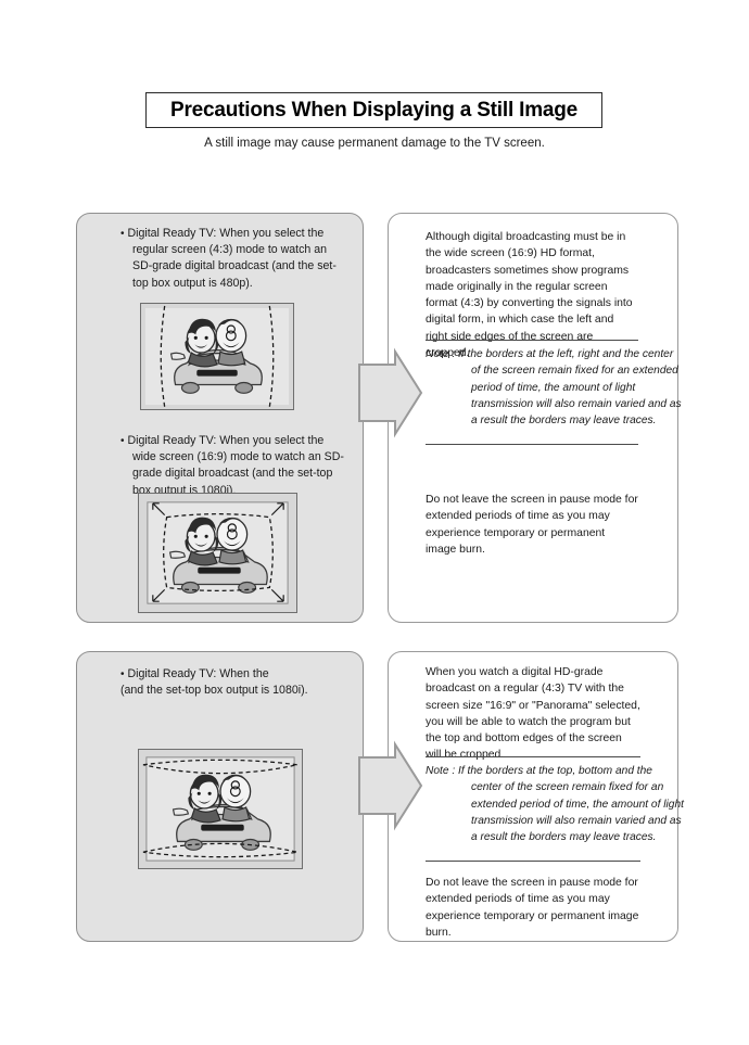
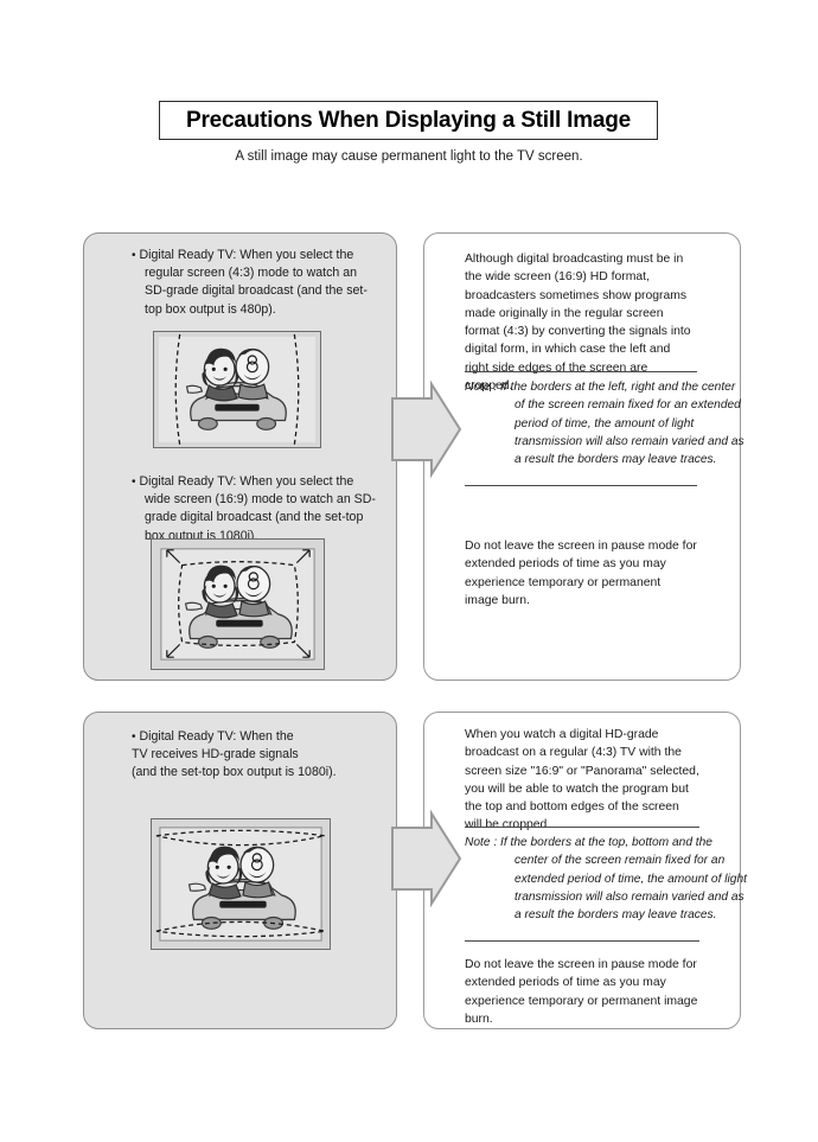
  Precautions When Displaying a Still Image
- A still image may cause permanent damage to the TV screen.
+ A still image may cause permanent light to the TV screen.
  • Digital Ready TV: When you select the regular screen (4:3) mode to watch an SD-grade digital broadcast (and the set-top box output is 480p).
  • Digital Ready TV: When you select the wide screen (16:9) mode to watch an SD-grade digital broadcast (and the set-top box output is 1080i).
  Although digital broadcasting must be in the wide screen (16:9) HD format, broadcasters sometimes show programs made originally in the regular screen format (4:3) by converting the signals into digital form, in which case the left and right side edges of the screen are cropped.
  Note : If the borders at the left, right and the center of the screen remain fixed for an extended period of time, the amount of light transmission will also remain varied and as a result the borders may leave traces.
  Do not leave the screen in pause mode for extended periods of time as you may experience temporary or permanent image burn.
  • Digital Ready TV: When the
+ TV receives HD-grade signals
  (and the set-top box output is 1080i).
  When you watch a digital HD-grade broadcast on a regular (4:3) TV with the screen size "16:9" or "Panorama" selected, you will be able to watch the program but the top and bottom edges of the screen will be cropped.
  Note : If the borders at the top, bottom and the center of the screen remain fixed for an extended period of time, the amount of light transmission will also remain varied and as a result the borders may leave traces.
  Do not leave the screen in pause mode for extended periods of time as you may experience temporary or permanent image burn.
